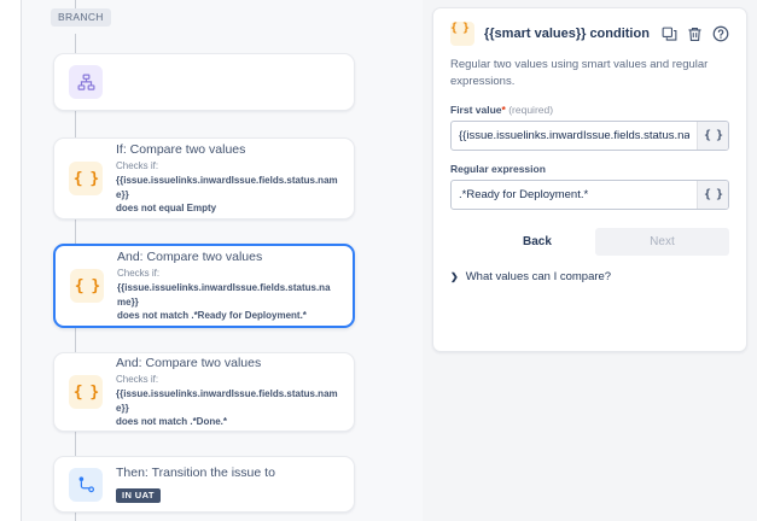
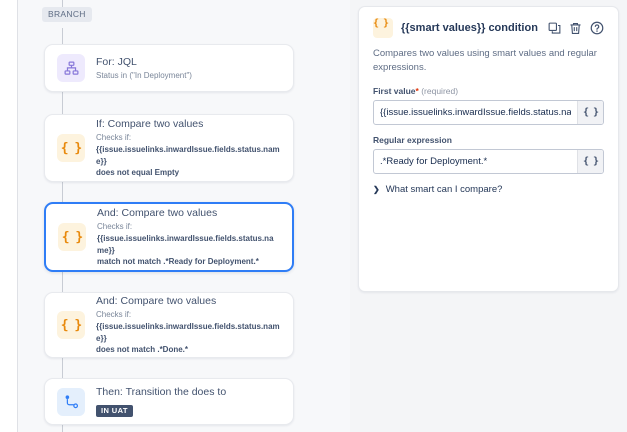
  BRANCH
+ For: JQL
+ Status in ("In Deployment")
  { }
  If: Compare two values
  Checks if:
  {{issue.issuelinks.inwardIssue.fields.status.name}}
  does not equal Empty
  { }
  And: Compare two values
  Checks if:
  {{issue.issuelinks.inwardIssue.fields.status.name}}
- does not match .*Ready for Deployment.*
+ match not match .*Ready for Deployment.*
  { }
  And: Compare two values
  Checks if:
  {{issue.issuelinks.inwardIssue.fields.status.name}}
  does not match .*Done.*
- Then: Transition the issue to
+ Then: Transition the does to
  IN UAT
  { }
  {{smart values}} condition
- Regular two values using smart values and regular expressions.
+ Compares two values using smart values and regular expressions.
  First value* (required)
  {{issue.issuelinks.inwardIssue.fields.status.na
  { }
  Regular expression
  .*Ready for Deployment.*
  { }
- Back
- Next
  ❯
- What values can I compare?
+ What smart can I compare?
